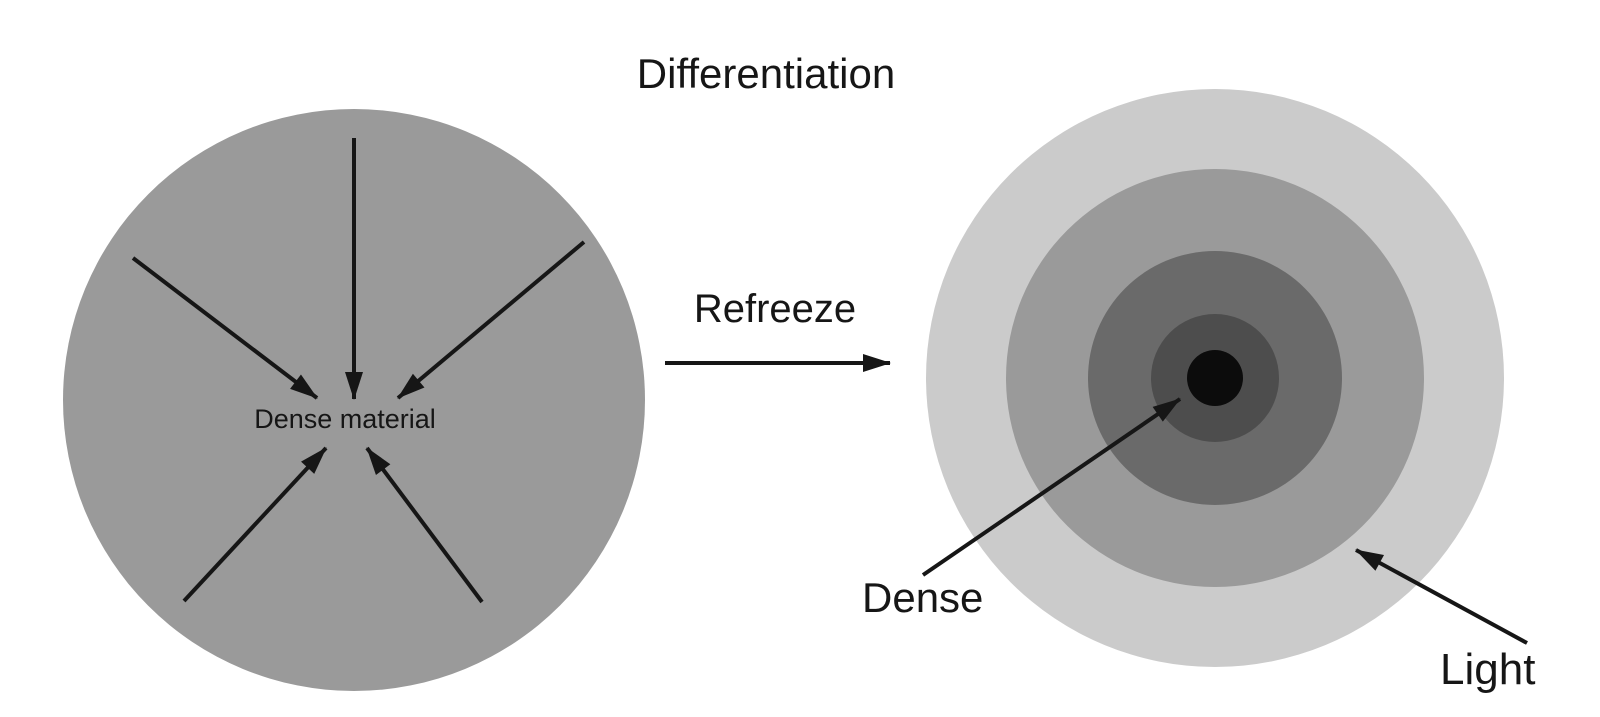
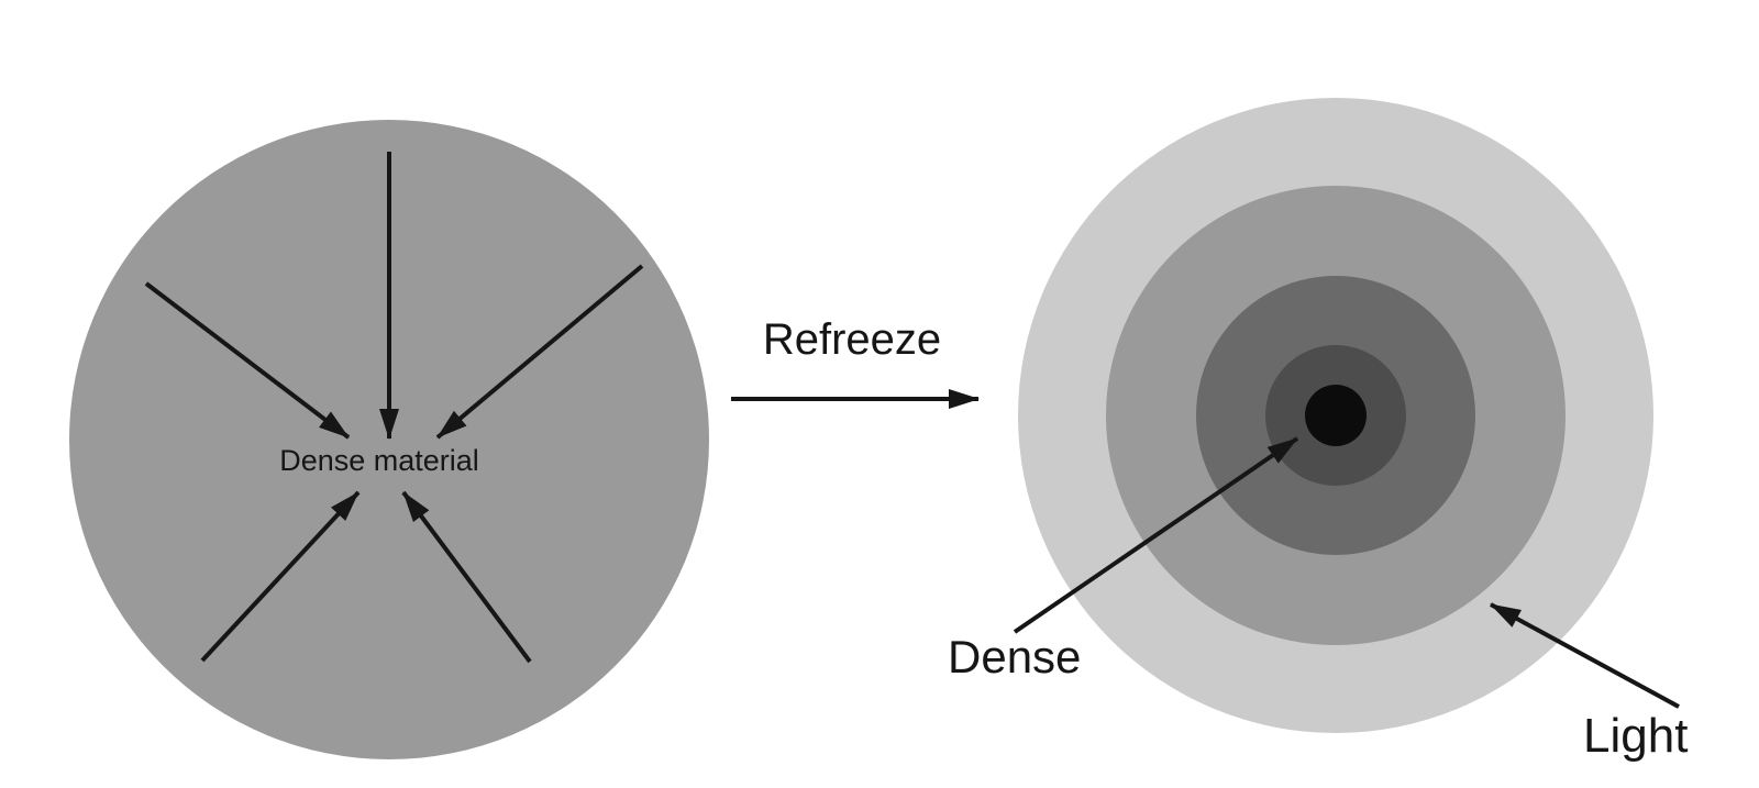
  Dense material
- Differentiation
  Refreeze
  Dense
  Light
